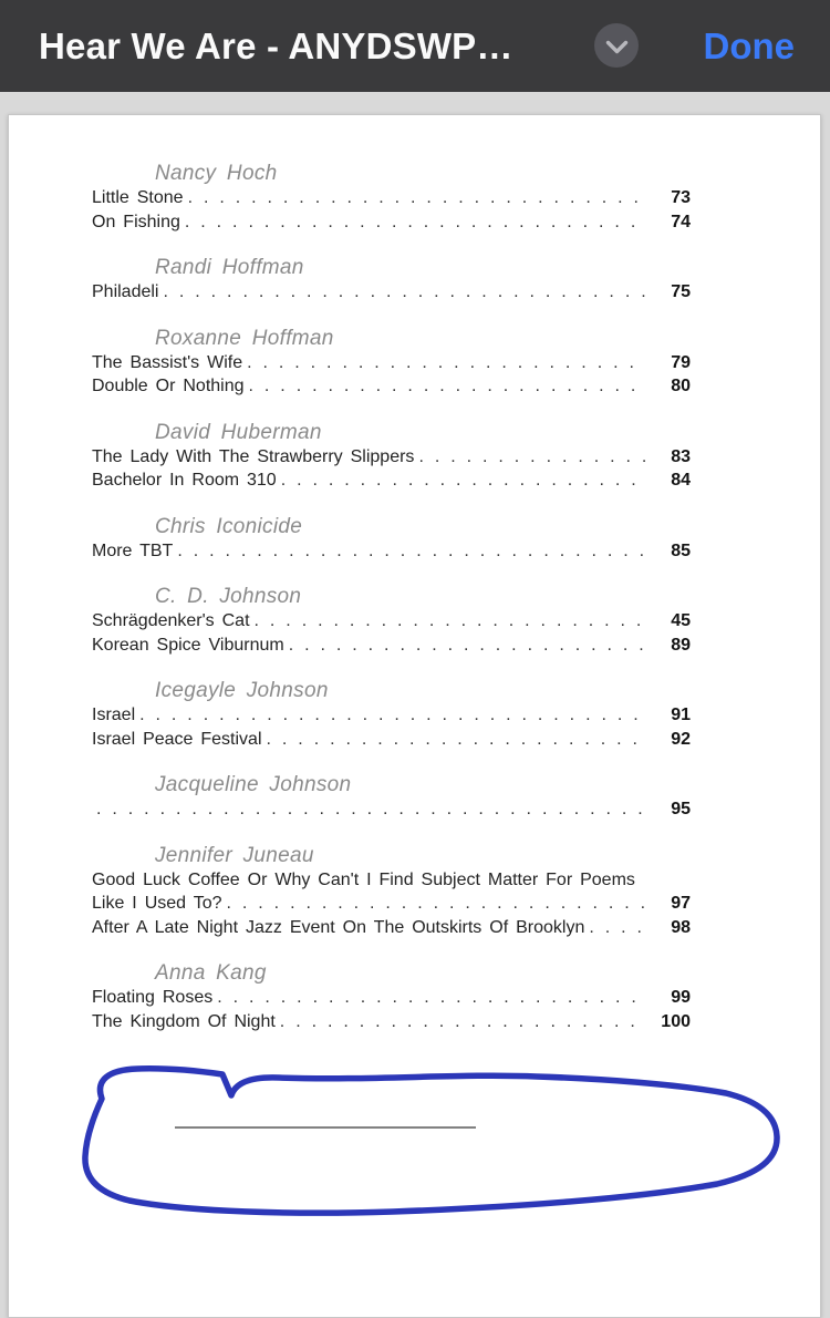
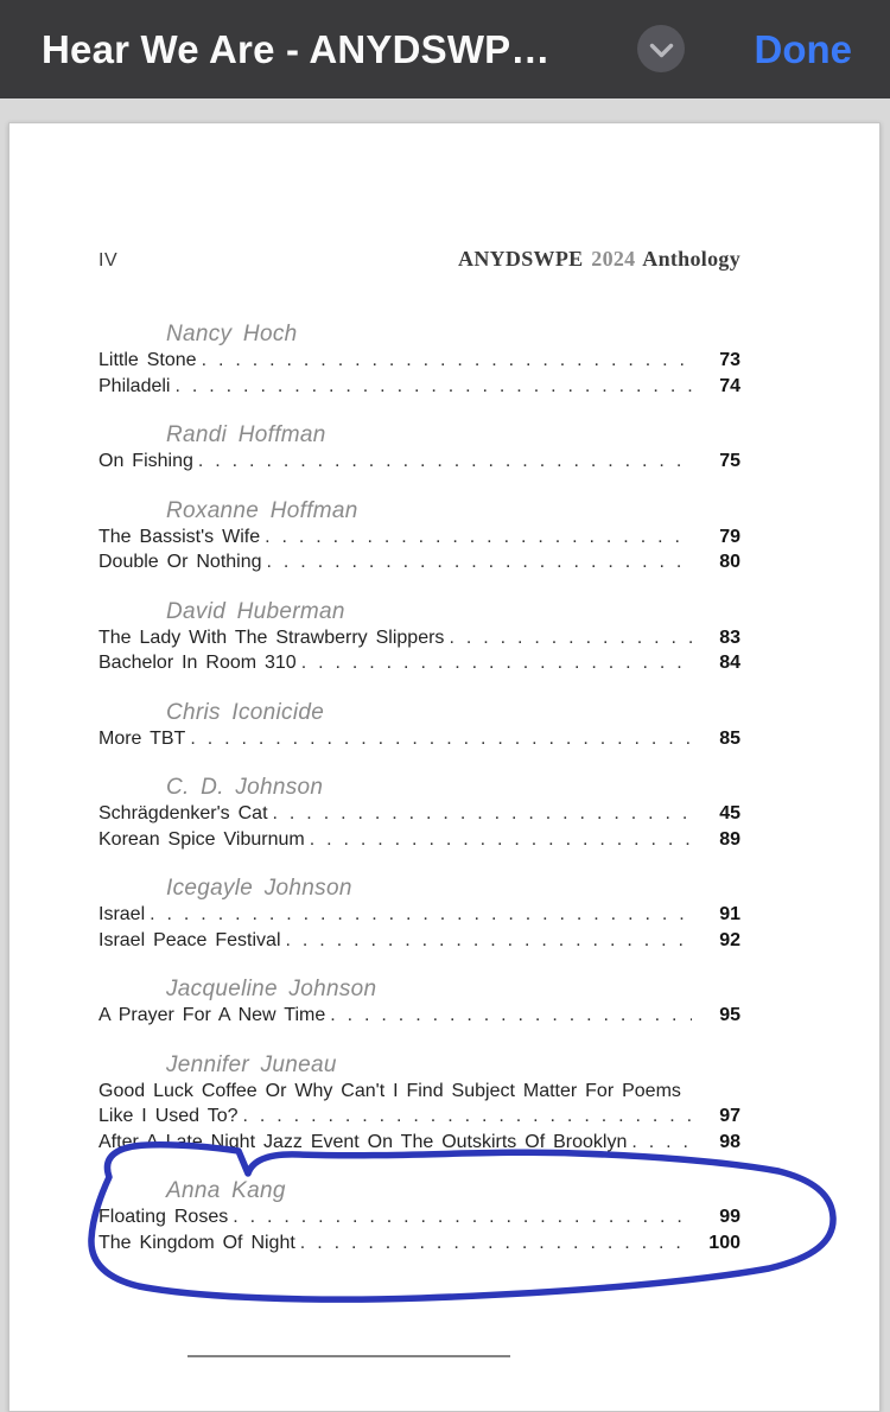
  Hear We Are - ANYDSWP…
  Done
+ IV
+ ANYDSWPE 2024 Anthology
  Nancy Hoch
  Little Stone
  73
- On Fishing
+ Philadeli
  74
  Randi Hoffman
- Philadeli
+ On Fishing
  75
  Roxanne Hoffman
  The Bassist's Wife
  79
  Double Or Nothing
  80
  David Huberman
  The Lady With The Strawberry Slippers
  83
  Bachelor In Room 310
  84
  Chris Iconicide
  More TBT
  85
  C. D. Johnson
  Schrägdenker's Cat
  45
  Korean Spice Viburnum
  89
  Icegayle Johnson
  Israel
  91
  Israel Peace Festival
  92
  Jacqueline Johnson
+ A Prayer For A New Time
  95
  Jennifer Juneau
  Good Luck Coffee Or Why Can't I Find Subject Matter For Poems
  Like I Used To?
  97
  After A Late Night Jazz Event On The Outskirts Of Brooklyn
  98
  Anna Kang
  Floating Roses
  99
  The Kingdom Of Night
  100
